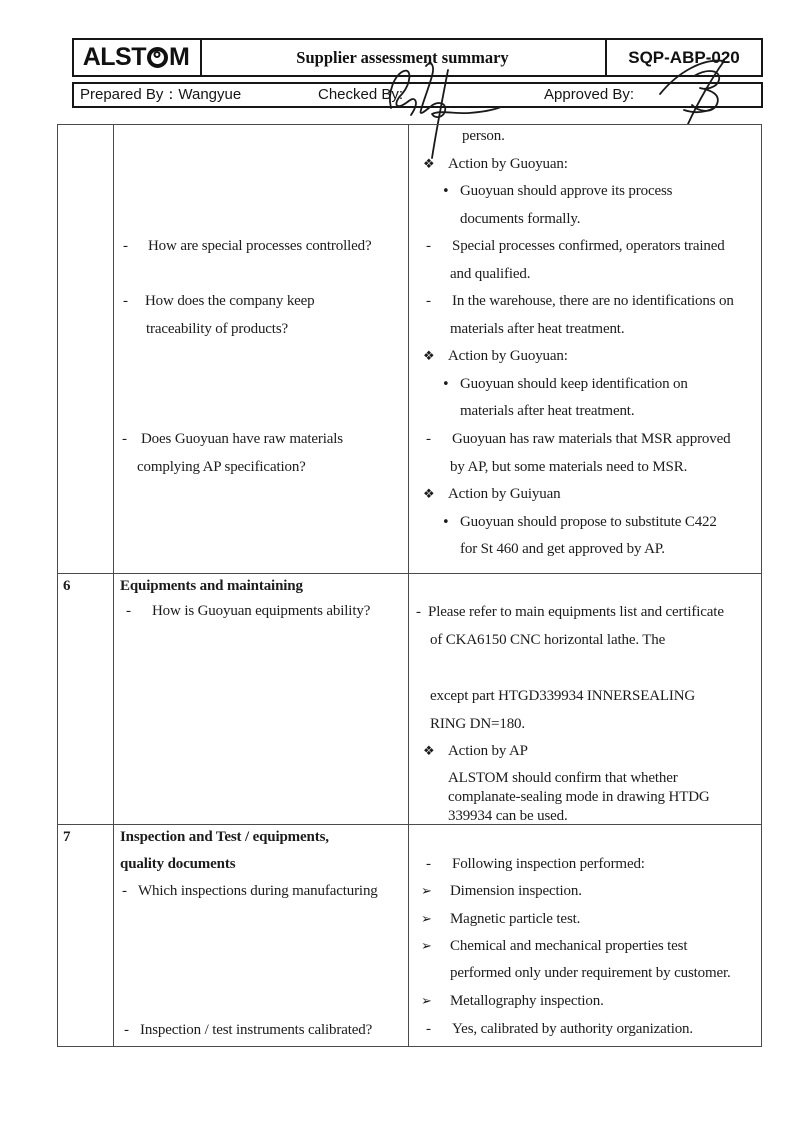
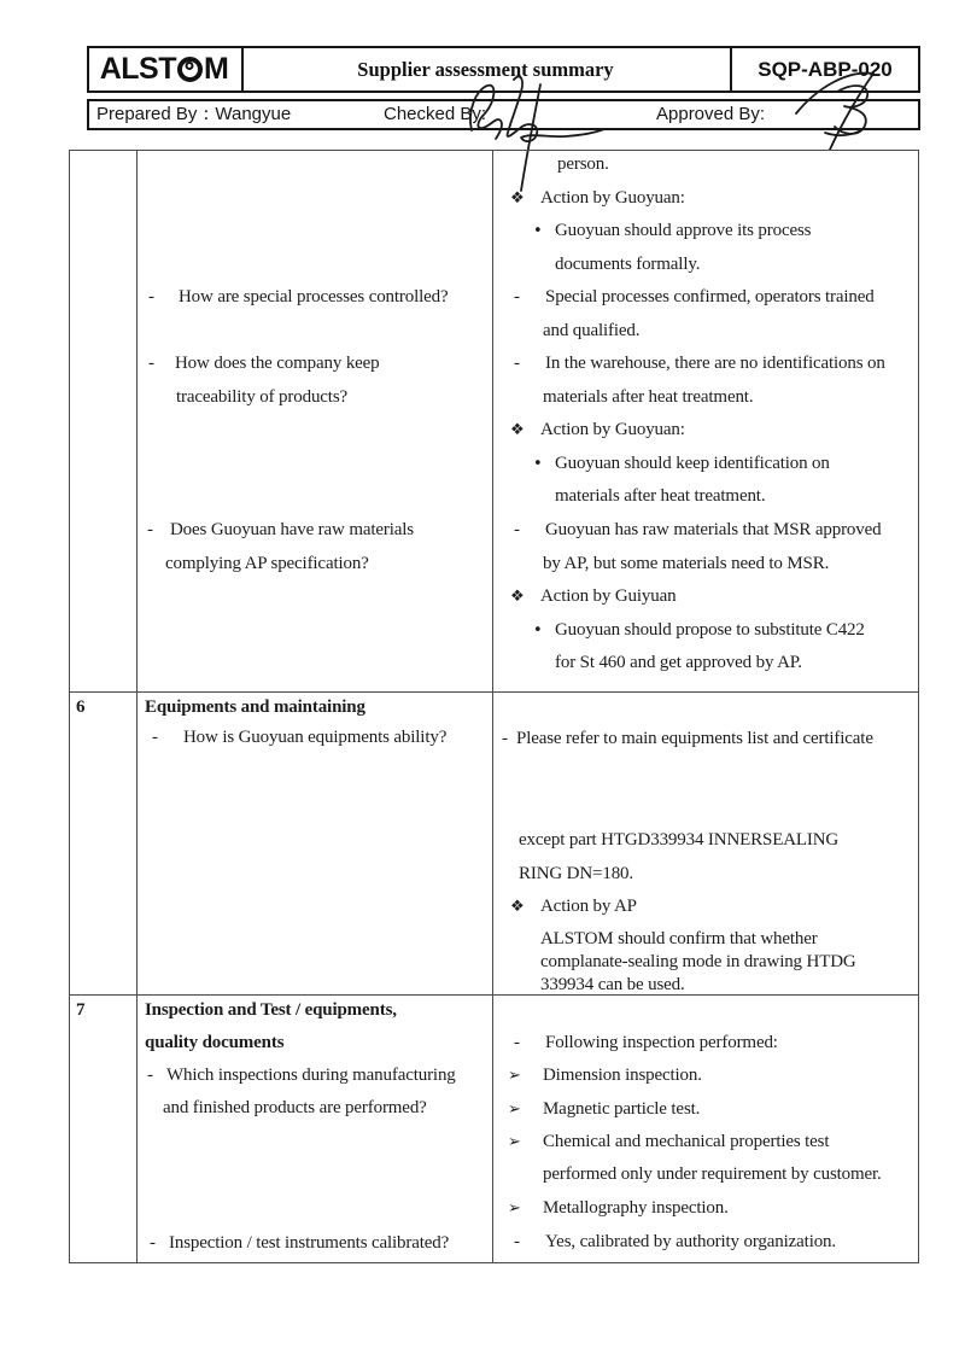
  ALST
  M
  Supplier assessment summary
  SQP-ABP-020
  Prepared By：Wangyue
  Checked By
  Approved By:
  - How are special processes controlled?
  - How does the company keep
  traceability of products?
  - Does Guoyuan have raw materials
  complying AP specification?
  person.
  ❖ Action by Guoyuan:
  • Guoyuan should approve its process
  documents formally.
  - Special processes confirmed, operators trained
  and qualified.
  - In the warehouse, there are no identifications on
  materials after heat treatment.
  ❖ Action by Guoyuan:
  • Guoyuan should keep identification on
  materials after heat treatment.
  - Guoyuan has raw materials that MSR approved
  by AP, but some materials need to MSR.
  ❖ Action by Guiyuan
  • Guoyuan should propose to substitute C422
  for St 460 and get approved by AP.
  6
  Equipments and maintaining
  - How is Guoyuan equipments ability?
  - Please refer to main equipments list and certificate
- of CKA6150 CNC horizontal lathe. The
  except part HTGD339934 INNERSEALING
  RING DN=180.
  ❖ Action by AP
  ALSTOM should confirm that whether
  complanate-sealing mode in drawing HTDG
  339934 can be used.
  7
  Inspection and Test / equipments,
  quality documents
  - Which inspections during manufacturing
+ and finished products are performed?
  - Inspection / test instruments calibrated?
  - Following inspection performed:
  ➢ Dimension inspection.
  ➢ Magnetic particle test.
  ➢ Chemical and mechanical properties test
  performed only under requirement by customer.
  ➢ Metallography inspection.
  - Yes, calibrated by authority organization.
